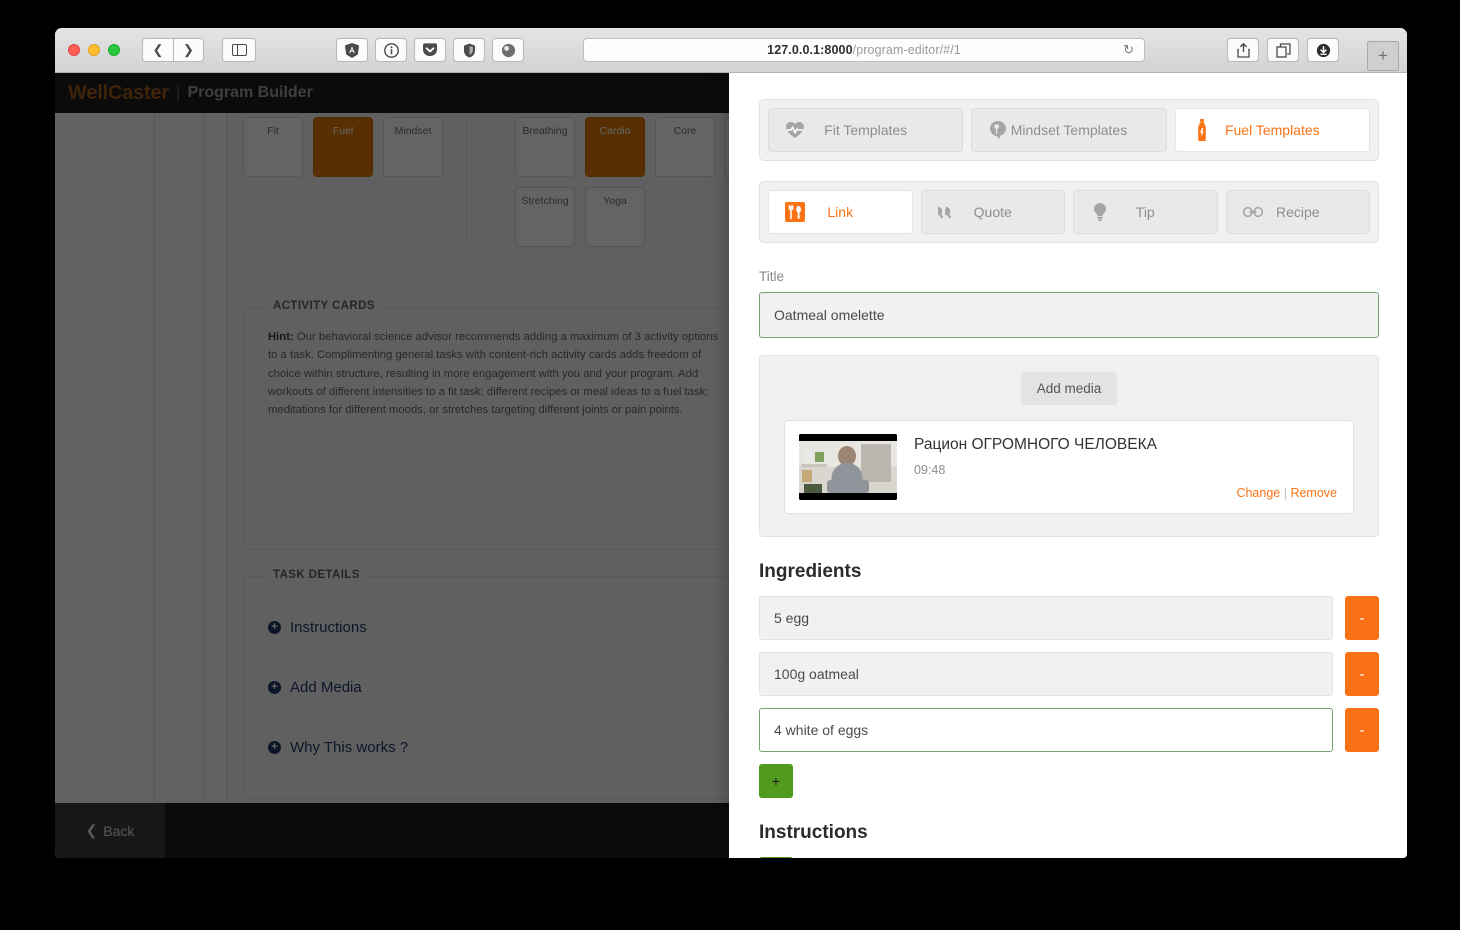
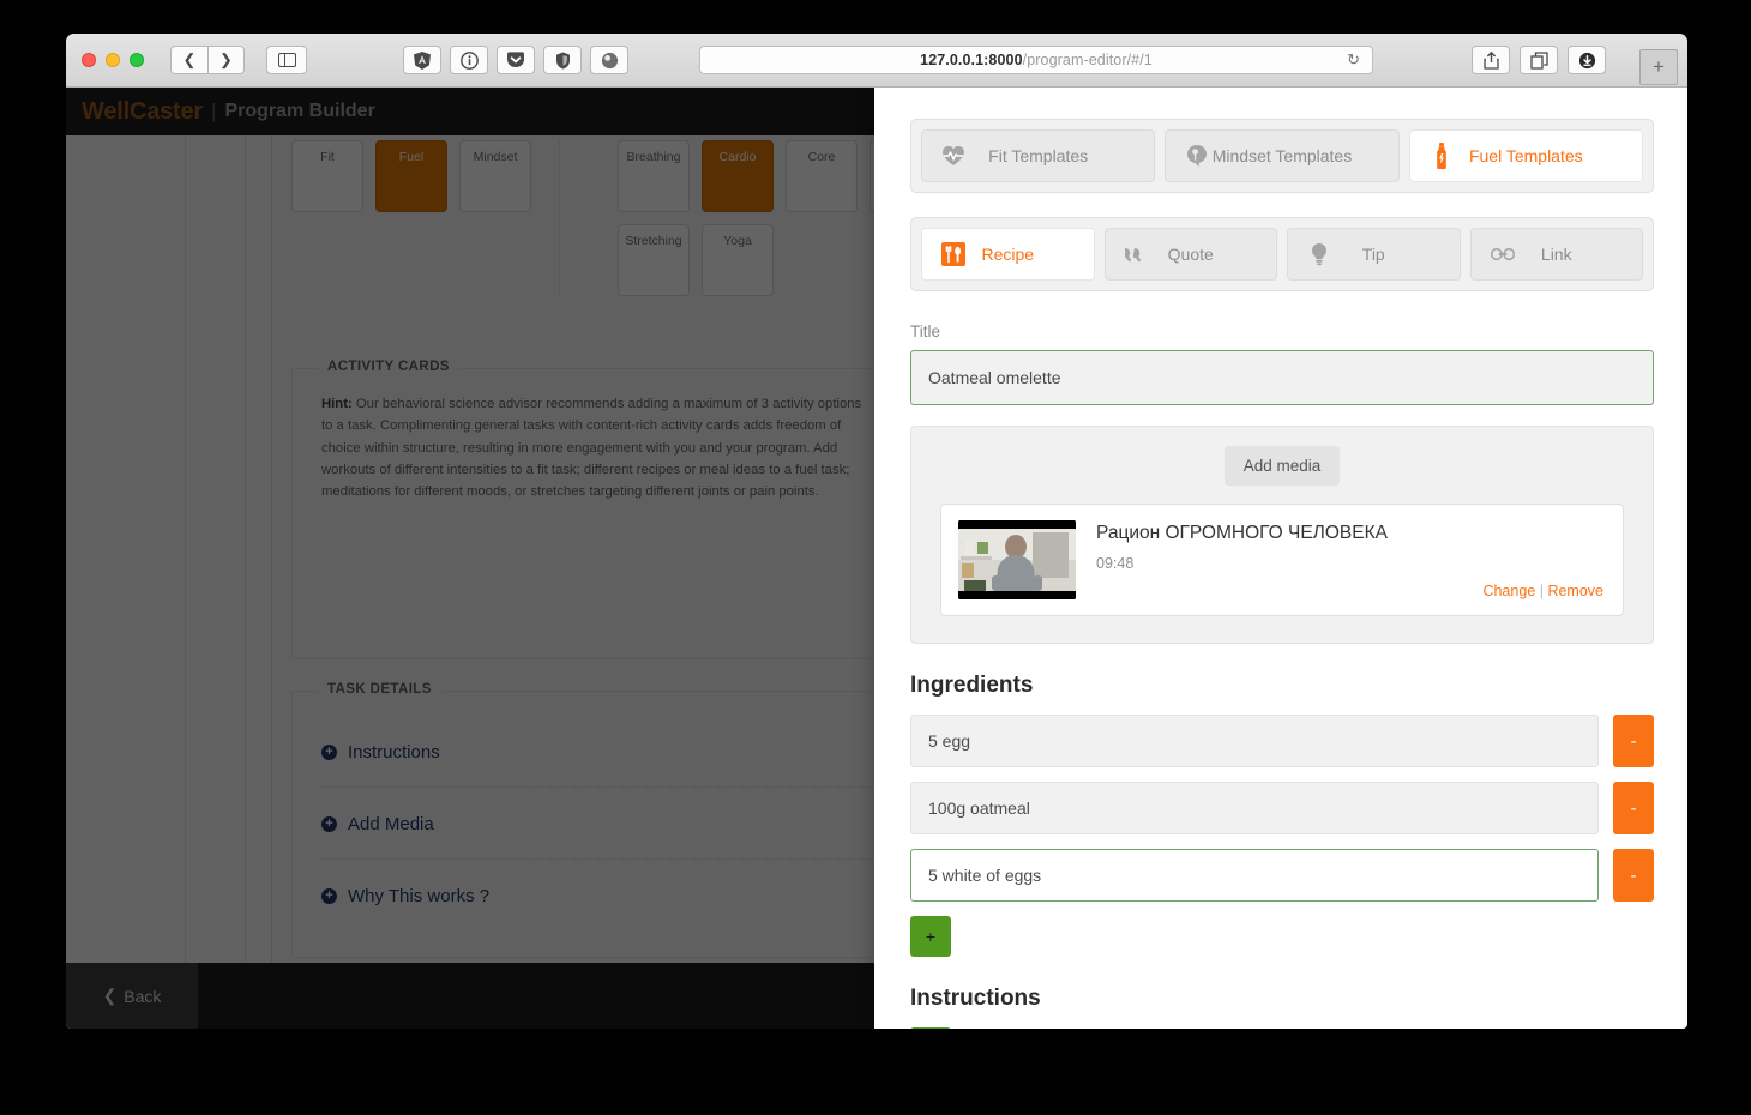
  ❮
  ❯
  127.0.0.1:8000/program-editor/#/1
  ↻
  +
  WellCaster
  Program Builder
  Fit
  Fuel
  Mindset
  Breathing
  Cardio
  Core
  Stretching
  Yoga
  ACTIVITY CARDS
  Hint: Our behavioral science advisor recommends adding a maximum of 3 activity options to a task. Complimenting general tasks with content-rich activity cards adds freedom of choice within structure, resulting in more engagement with you and your program. Add workouts of different intensities to a fit task; different recipes or meal ideas to a fuel task; meditations for different moods, or stretches targeting different joints or pain points.
  TASK DETAILS
  +
  Instructions
  +
  Add Media
  +
  Why This works ?
  ❮
  Back
  Fit Templates
  Mindset Templates
  Fuel Templates
- Link
+ Recipe
  Quote
  Tip
- Recipe
+ Link
  Title
  Oatmeal omelette
  Add media
  Рацион ОГРОМНОГО ЧЕЛОВЕКА
  09:48
  Change | Remove
  Ingredients
  5 egg
  -
  100g oatmeal
  -
- 4 white of eggs
+ 5 white of eggs
  -
  +
  Instructions
